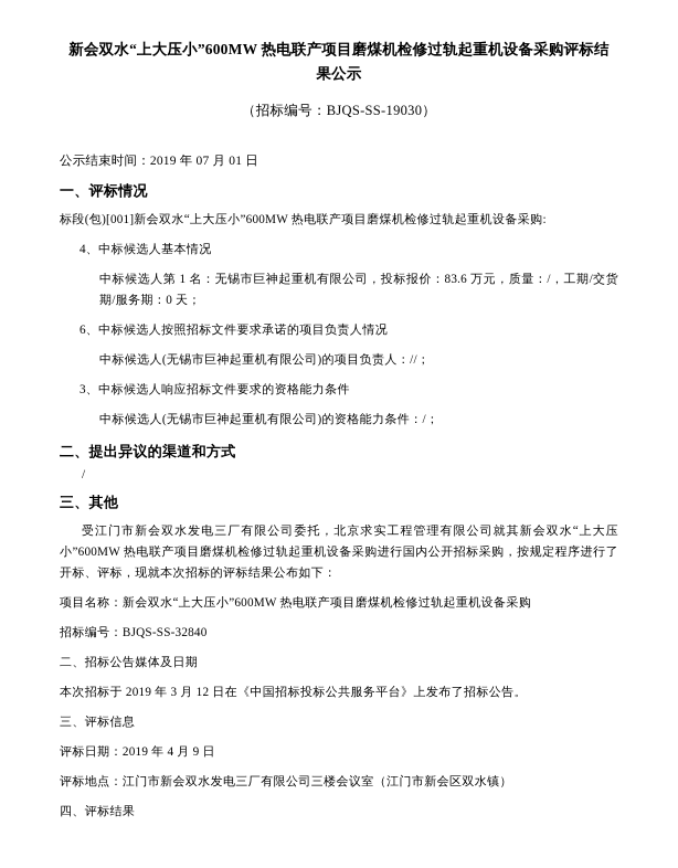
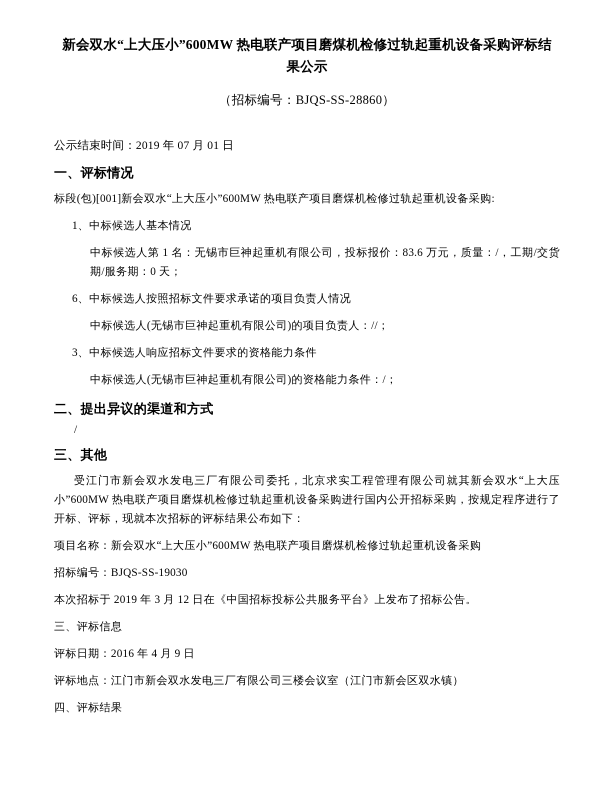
  新会双水“上大压小”600MW 热电联产项目磨煤机检修过轨起重机设备采购评标结果公示
- （招标编号：BJQS-SS-19030）
+ （招标编号：BJQS-SS-28860）
  公示结束时间：2019 年 07 月 01 日
  一、评标情况
  标段(包)[001]新会双水“上大压小”600MW 热电联产项目磨煤机检修过轨起重机设备采购:
- 4、中标候选人基本情况
+ 1、中标候选人基本情况
  中标候选人第 1 名：无锡市巨神起重机有限公司，投标报价：83.6 万元，质量：/，工期/交货期/服务期：0 天；
  6、中标候选人按照招标文件要求承诺的项目负责人情况
  中标候选人(无锡市巨神起重机有限公司)的项目负责人：//；
  3、中标候选人响应招标文件要求的资格能力条件
  中标候选人(无锡市巨神起重机有限公司)的资格能力条件：/；
  二、提出异议的渠道和方式
  /
  三、其他
  受江门市新会双水发电三厂有限公司委托，北京求实工程管理有限公司就其新会双水“上大压小”600MW 热电联产项目磨煤机检修过轨起重机设备采购进行国内公开招标采购，按规定程序进行了开标、评标，现就本次招标的评标结果公布如下：
  项目名称：新会双水“上大压小”600MW 热电联产项目磨煤机检修过轨起重机设备采购
- 招标编号：BJQS-SS-32840
+ 招标编号：BJQS-SS-19030
- 二、招标公告媒体及日期
  本次招标于 2019 年 3 月 12 日在《中国招标投标公共服务平台》上发布了招标公告。
  三、评标信息
- 评标日期：2019 年 4 月 9 日
+ 评标日期：2016 年 4 月 9 日
  评标地点：江门市新会双水发电三厂有限公司三楼会议室（江门市新会区双水镇）
  四、评标结果
